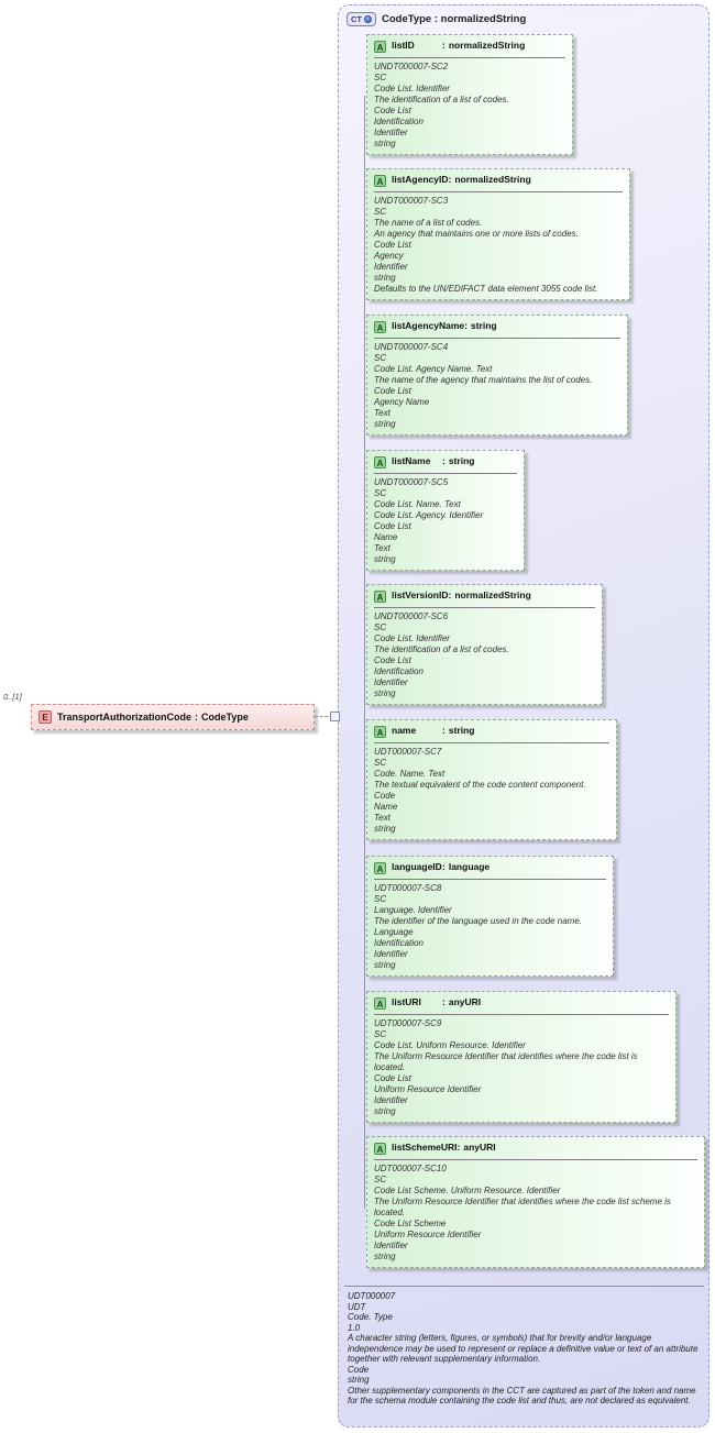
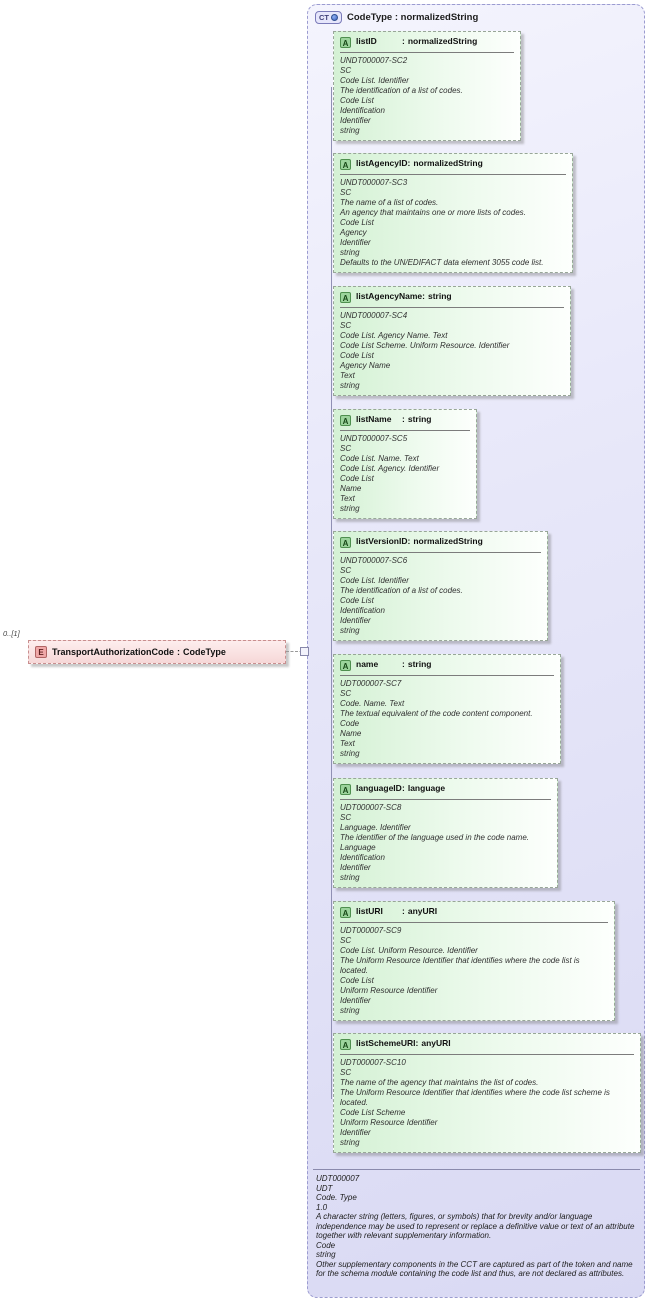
  CT
  CodeType : normalizedString
  A listID : normalizedString
  UNDT000007-SC2
  SC
  Code List. Identifier
  The identification of a list of codes.
  Code List
  Identification
  Identifier
  string
  A listAgencyID: normalizedString
  UNDT000007-SC3
  SC
  The name of a list of codes.
  An agency that maintains one or more lists of codes.
  Code List
  Agency
  Identifier
  string
  Defaults to the UN/EDIFACT data element 3055 code list.
  A listAgencyName: string
  UNDT000007-SC4
  SC
  Code List. Agency Name. Text
- The name of the agency that maintains the list of codes.
+ Code List Scheme. Uniform Resource. Identifier
  Code List
  Agency Name
  Text
  string
  A listName : string
  UNDT000007-SC5
  SC
  Code List. Name. Text
  Code List. Agency. Identifier
  Code List
  Name
  Text
  string
  A listVersionID: normalizedString
  UNDT000007-SC6
  SC
  Code List. Identifier
  The identification of a list of codes.
  Code List
  Identification
  Identifier
  string
  A name : string
  UDT000007-SC7
  SC
  Code. Name. Text
  The textual equivalent of the code content component.
  Code
  Name
  Text
  string
  A languageID: language
  UDT000007-SC8
  SC
  Language. Identifier
  The identifier of the language used in the code name.
  Language
  Identification
  Identifier
  string
  A listURI : anyURI
  UDT000007-SC9
  SC
  Code List. Uniform Resource. Identifier
  The Uniform Resource Identifier that identifies where the code list is located.
  Code List
  Uniform Resource Identifier
  Identifier
  string
  A listSchemeURI: anyURI
  UDT000007-SC10
  SC
- Code List Scheme. Uniform Resource. Identifier
+ The name of the agency that maintains the list of codes.
  The Uniform Resource Identifier that identifies where the code list scheme is located.
  Code List Scheme
  Uniform Resource Identifier
  Identifier
  string
  UDT000007
  UDT
  Code. Type
  1.0
  A character string (letters, figures, or symbols) that for brevity and/or language independence may be used to represent or replace a definitive value or text of an attribute together with relevant supplementary information.
  Code
  string
- Other supplementary components in the CCT are captured as part of the token and name for the schema module containing the code list and thus, are not declared as equivalent.
+ Other supplementary components in the CCT are captured as part of the token and name for the schema module containing the code list and thus, are not declared as attributes.
  0..[1]
  E
  TransportAuthorizationCode : CodeType
